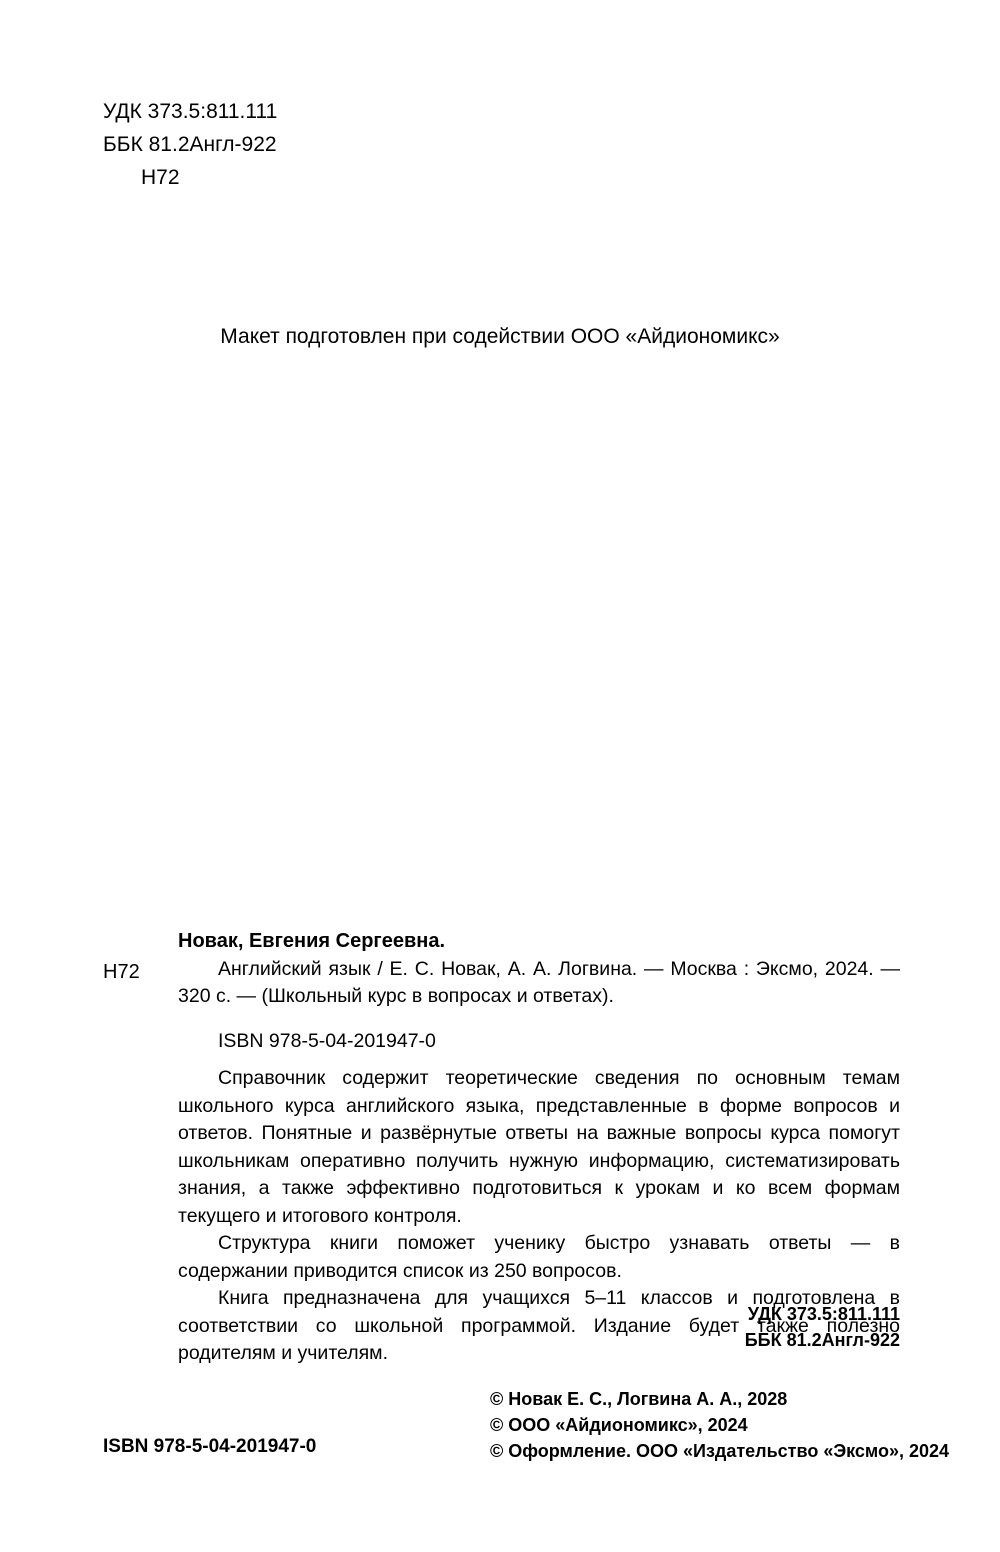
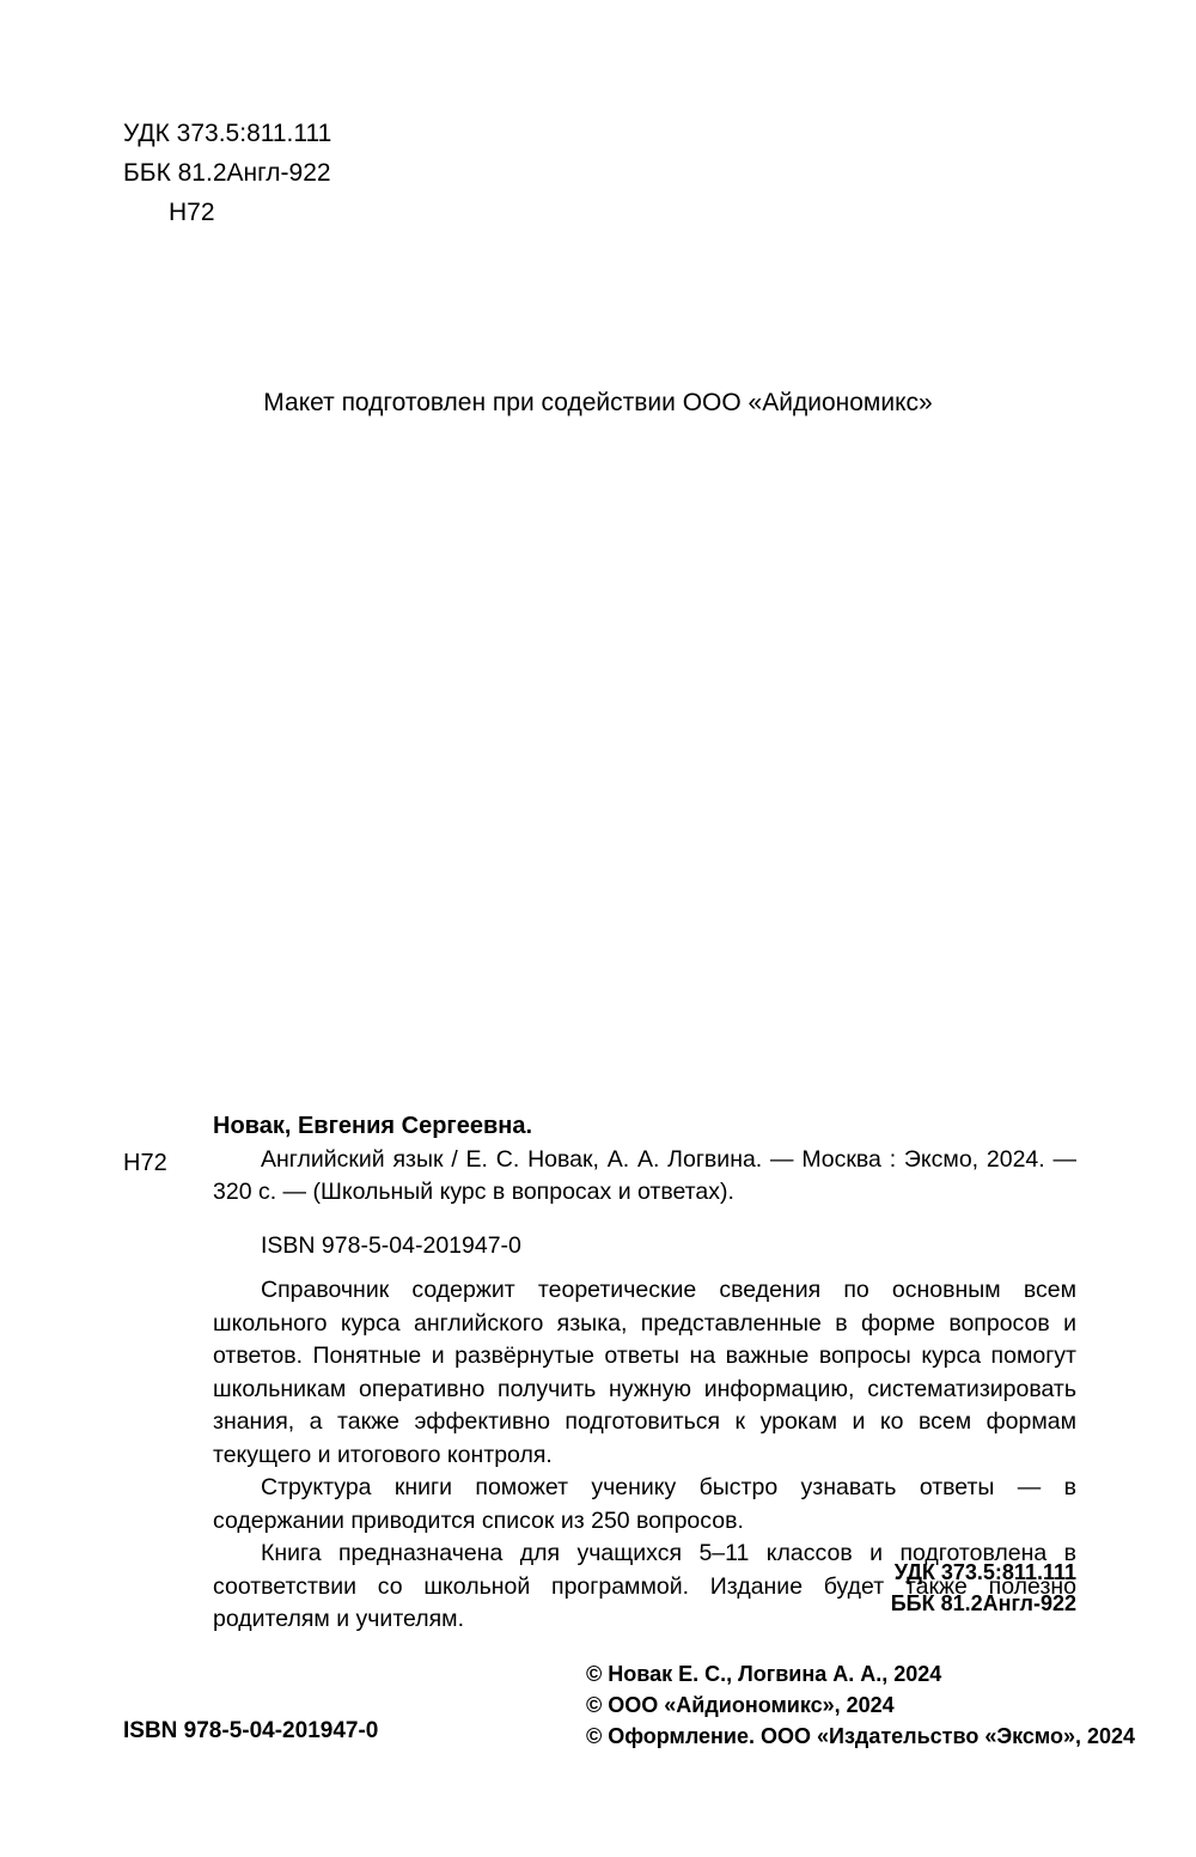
  УДК 373.5:811.111
  ББК 81.2Англ-922
  Н72
  Макет подготовлен при содействии ООО «Айдиономикс»
  Н72
  Новак, Евгения Сергеевна.
  Английский язык / Е. С. Новак, А. А. Логвина. — Москва : Эксмо, 2024. — 320 с. — (Школьный курс в вопросах и ответах).
  ISBN 978-5-04-201947-0
- Справочник содержит теоретические сведения по основным темам школьного курса английского языка, представленные в форме вопросов и ответов. Понятные и развёрнутые ответы на важные вопросы курса помогут школьникам оперативно получить нужную информацию, систематизировать знания, а также эффективно подготовиться к урокам и ко всем формам текущего и итогового контроля.
+ Справочник содержит теоретические сведения по основным всем школьного курса английского языка, представленные в форме вопросов и ответов. Понятные и развёрнутые ответы на важные вопросы курса помогут школьникам оперативно получить нужную информацию, систематизировать знания, а также эффективно подготовиться к урокам и ко всем формам текущего и итогового контроля.
  Структура книги поможет ученику быстро узнавать ответы — в содержании приводится список из 250 вопросов.
  Книга предназначена для учащихся 5–11 классов и подготовлена в соответствии со школьной программой. Издание будет также полезно родителям и учителям.
  УДК 373.5:811.111
  ББК 81.2Англ-922
- © Новак Е. С., Логвина А. А., 2028
+ © Новак Е. С., Логвина А. А., 2024
  © ООО «Айдиономикс», 2024
  © Оформление. ООО «Издательство «Эксмо», 2024
  ISBN 978-5-04-201947-0
